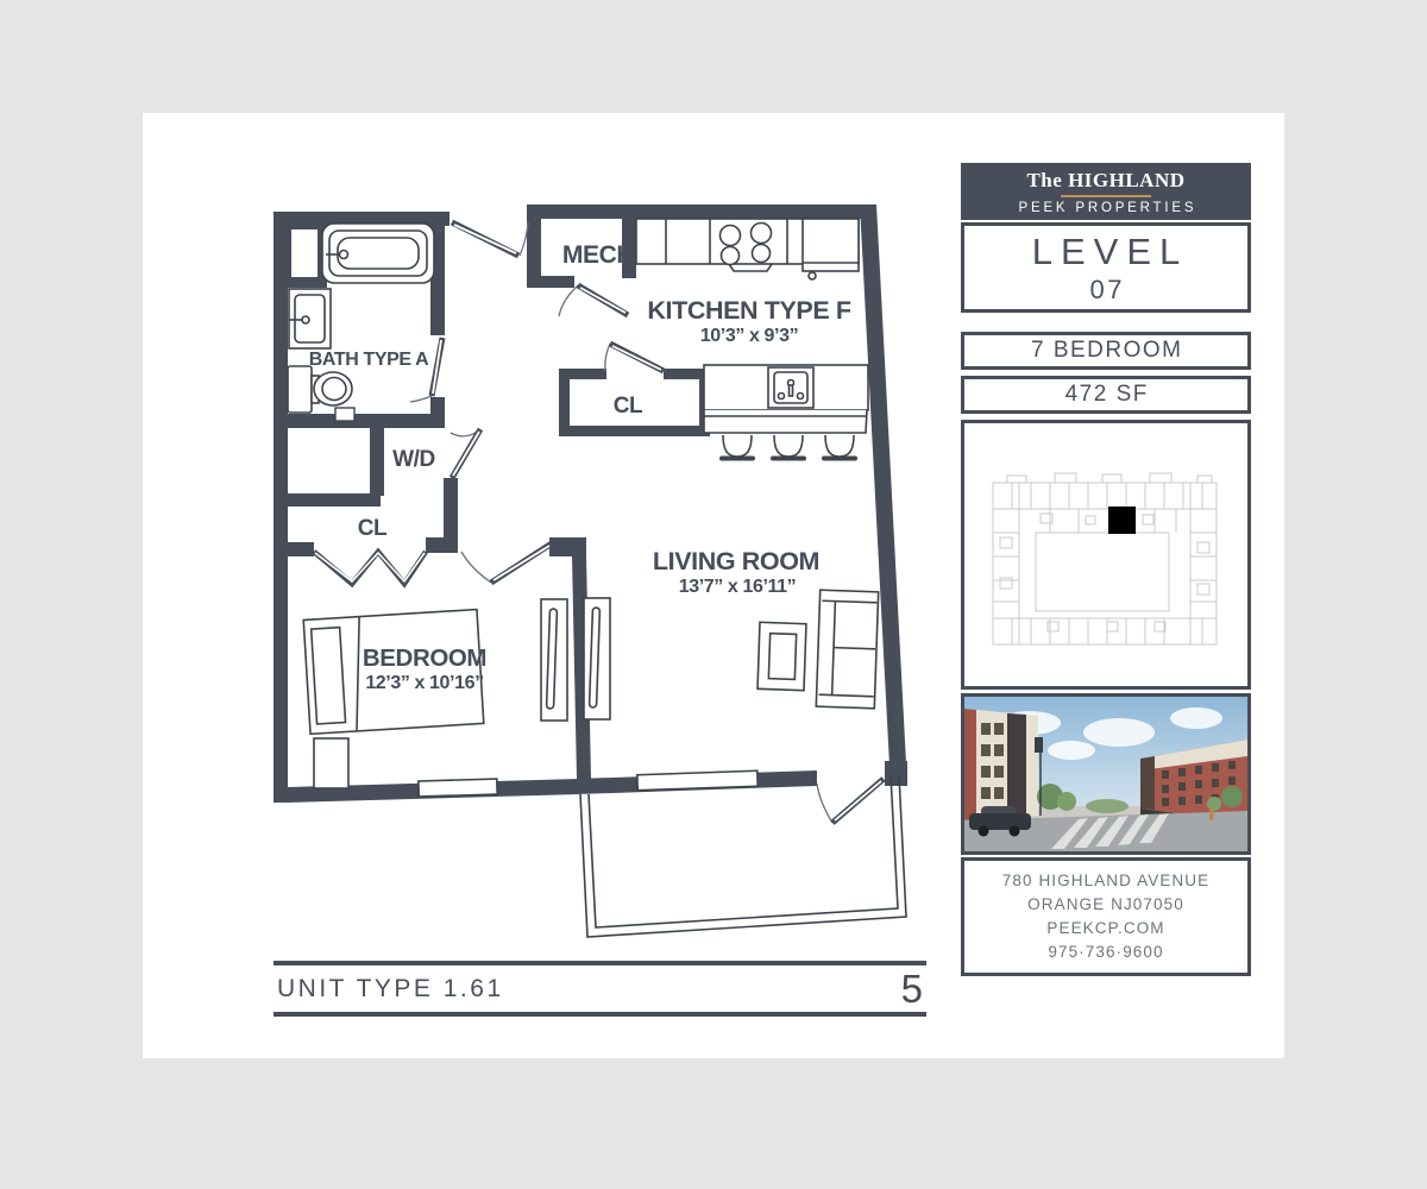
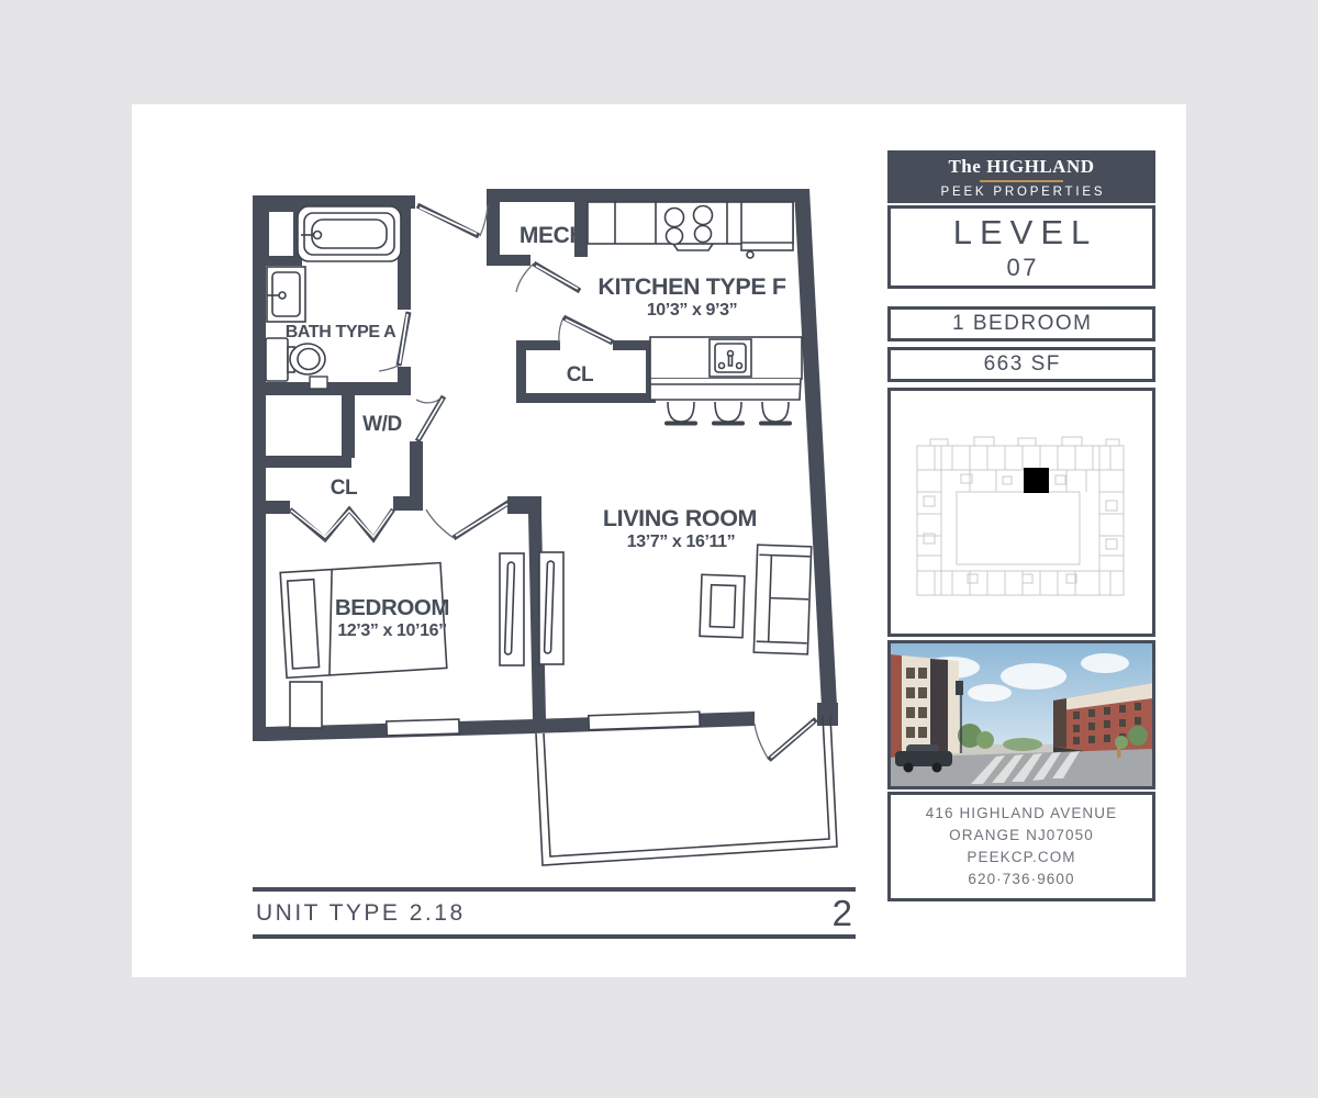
  BATH TYPE A
  MECH
  KITCHEN TYPE F
  10’3” x 9’3”
  CL
  W/D
  CL
  BEDROOM
  12’3” x 10’16”
  LIVING ROOM
  13’7” x 16’11”
- UNIT TYPE 1.61
+ UNIT TYPE 2.18
- 5
+ 2
  The HIGHLAND
  PEEK PROPERTIES
  LEVEL
  07
- 7 BEDROOM
+ 1 BEDROOM
- 472 SF
+ 663 SF
- 780 HIGHLAND AVENUE
+ 416 HIGHLAND AVENUE
  ORANGE NJ07050
  PEEKCP.COM
- 975·736·9600
+ 620·736·9600
